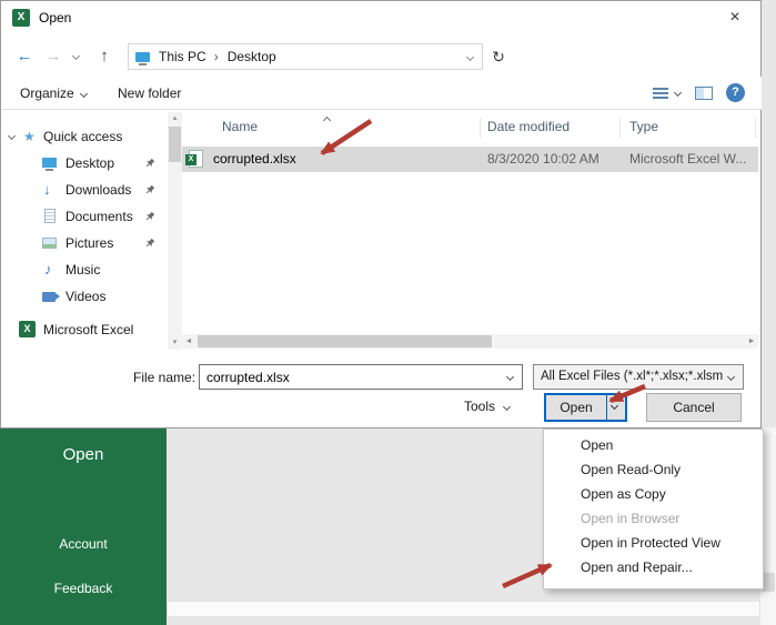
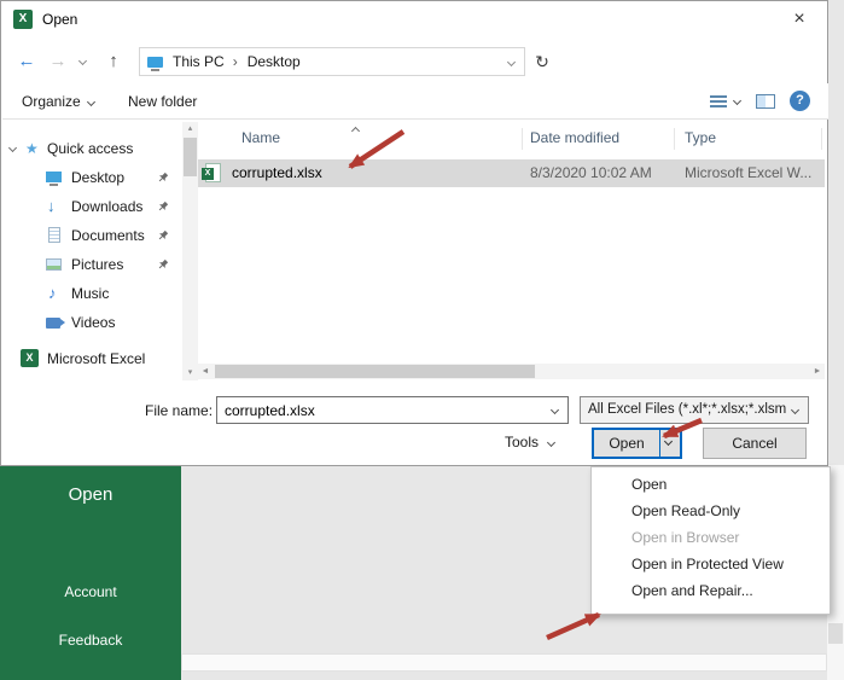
  Open
  Account
  Feedback
  X
  Open
  ×
  ←
  →
  ↑
  This PC
  ›
  Desktop
  ↻
  Organize
  New folder
  ?
  ★
  Quick access
  Desktop
  ↓
  Downloads
  Documents
  Pictures
  ♪
  Music
  Videos
  X
  Microsoft Excel
  Name
  Date modified
  Type
  corrupted.xlsx
  8/3/2020 10:02 AM
  Microsoft Excel W...
  File name:
  corrupted.xlsx
  All Excel Files (*.xl*;*.xlsx;*.xlsm
  Tools
  Open
  Cancel
  Open
  Open Read-Only
- Open as Copy
  Open in Browser
  Open in Protected View
  Open and Repair...
